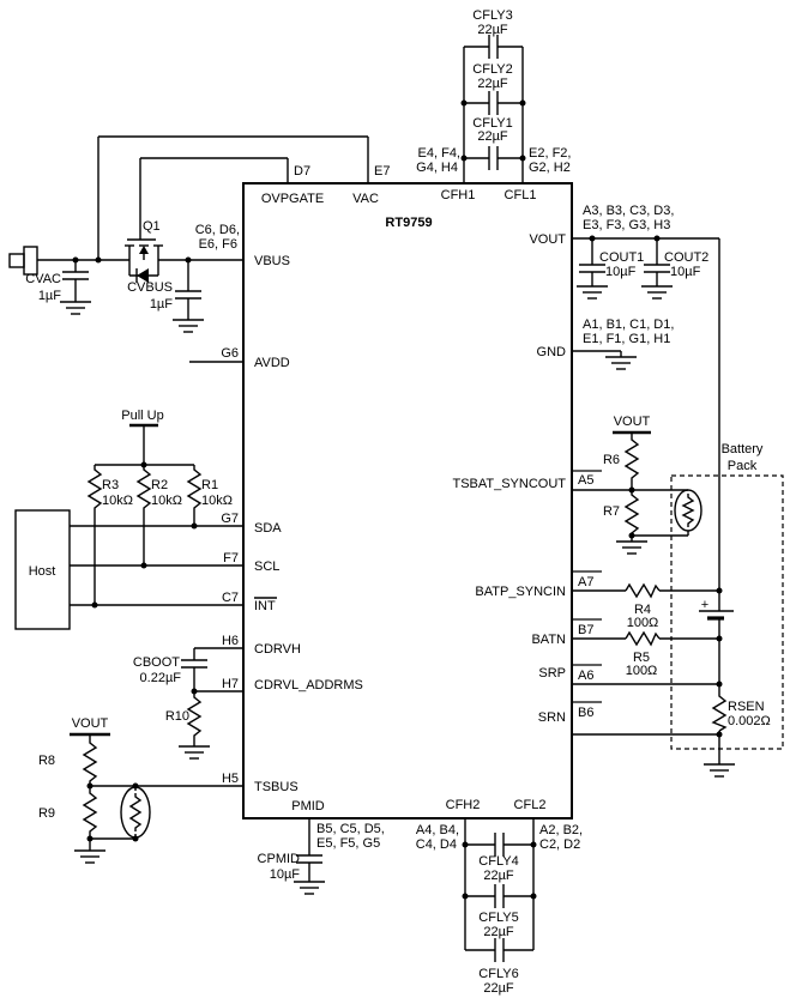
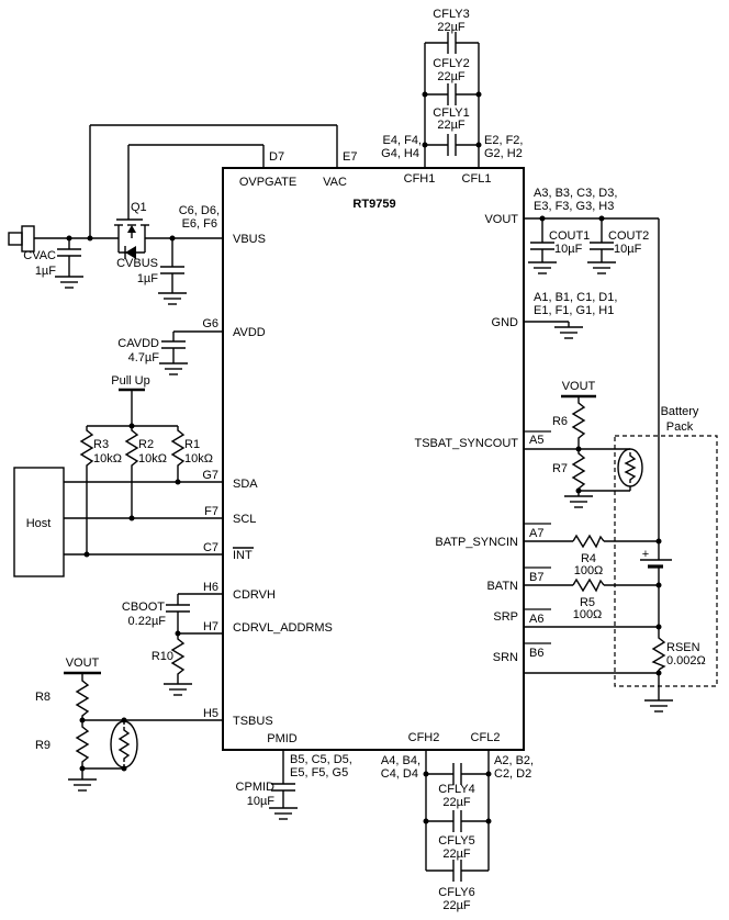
  RT9759
  OVPGATE
  VAC
  CFH1
  CFL1
  VBUS
  AVDD
  SDA
  SCL
  INT
  CDRVH
  CDRVL_ADDRMS
  TSBUS
  PMID
  CFH2
  CFL2
  VOUT
  GND
  TSBAT_SYNCOUT
  BATP_SYNCIN
  BATN
  SRP
  SRN
  D7
  E7
  E4, F4,
  G4, H4
  E2, F2,
  G2, H2
  C6, D6,
  E6, F6
  G6
  G7
  F7
  C7
  H6
  H7
  H5
  B5, C5, D5,
  E5, F5, G5
  A4, B4,
  C4, D4
  A2, B2,
  C2, D2
  A3, B3, C3, D3,
  E3, F3, G3, H3
  A1, B1, C1, D1,
  E1, F1, G1, H1
  A5
  A7
  B7
  A6
  B6
  Q1
  CVAC
  1µF
  CVBUS
  1µF
+ CAVDD
+ 4.7µF
  Pull Up
  R3
  10kΩ
  R2
  10kΩ
  R1
  10kΩ
  Host
  CBOOT
  0.22µF
  R10
  VOUT
  R8
  R9
  CPMID
  10µF
  CFLY3
  22µF
  CFLY2
  22µF
  CFLY1
  22µF
  CFLY4
  22µF
  CFLY5
  22µF
  CFLY6
  22µF
  COUT1
  10µF
  COUT2
  10µF
  VOUT
  R6
  R7
  R4
  100Ω
  R5
  100Ω
  RSEN
  0.002Ω
  Battery
  Pack
  +
